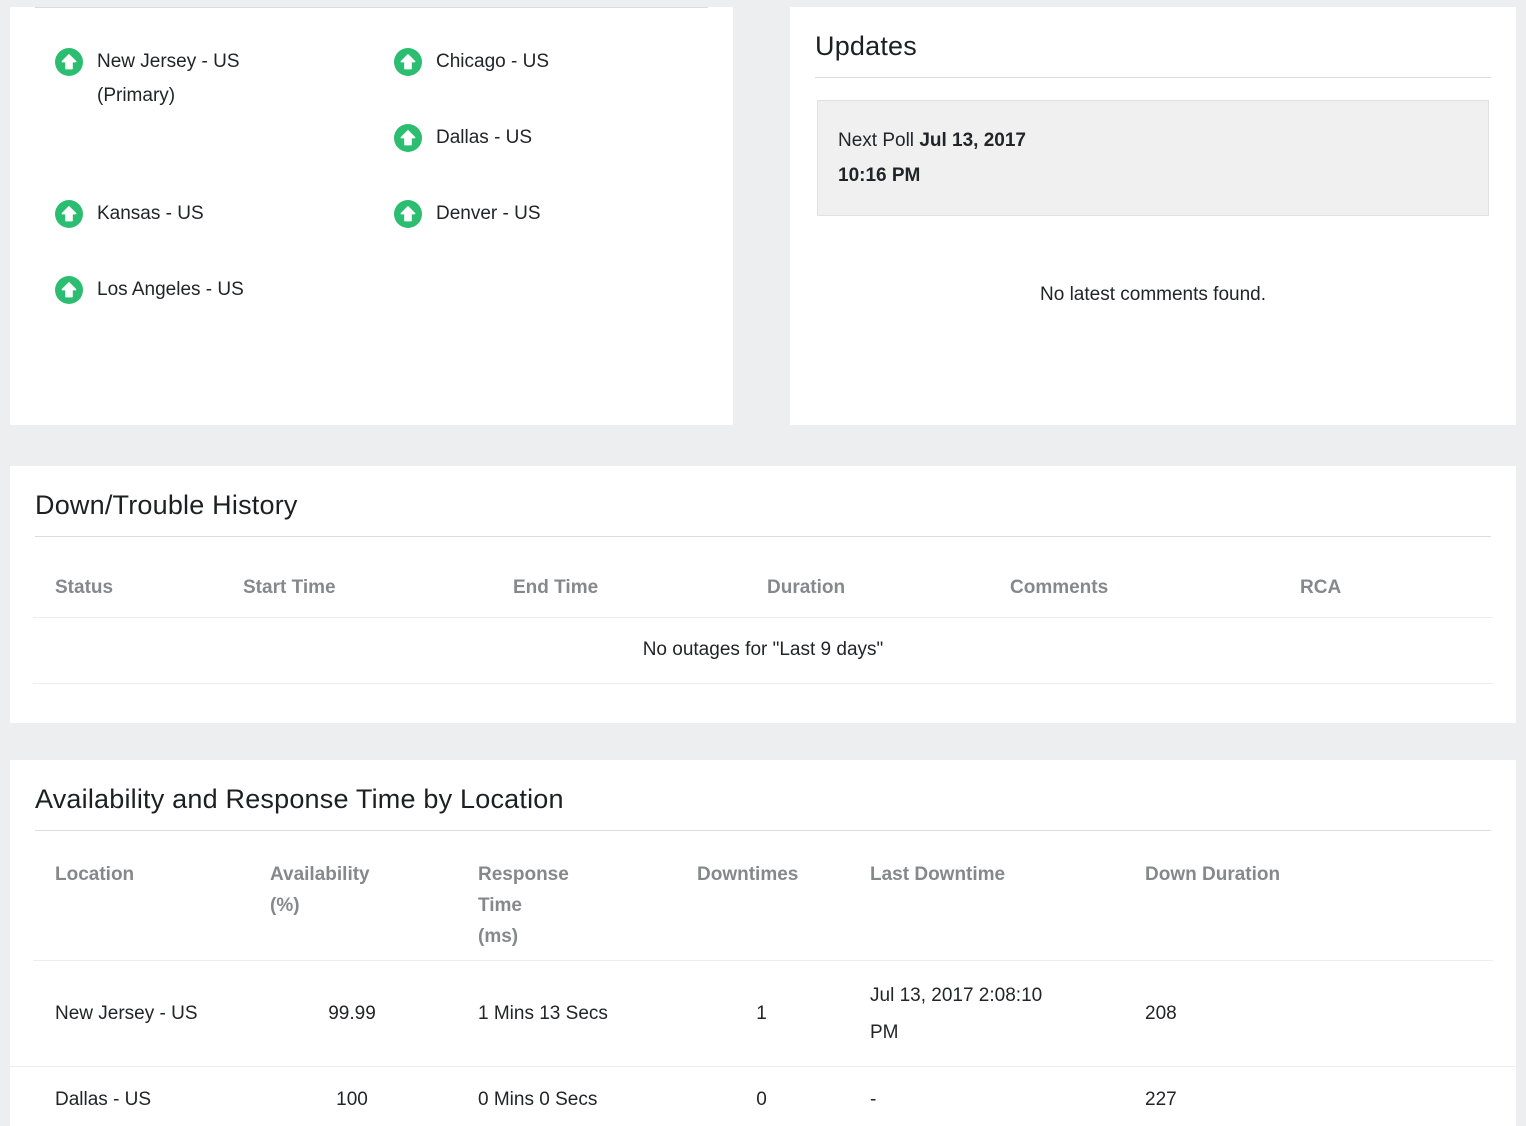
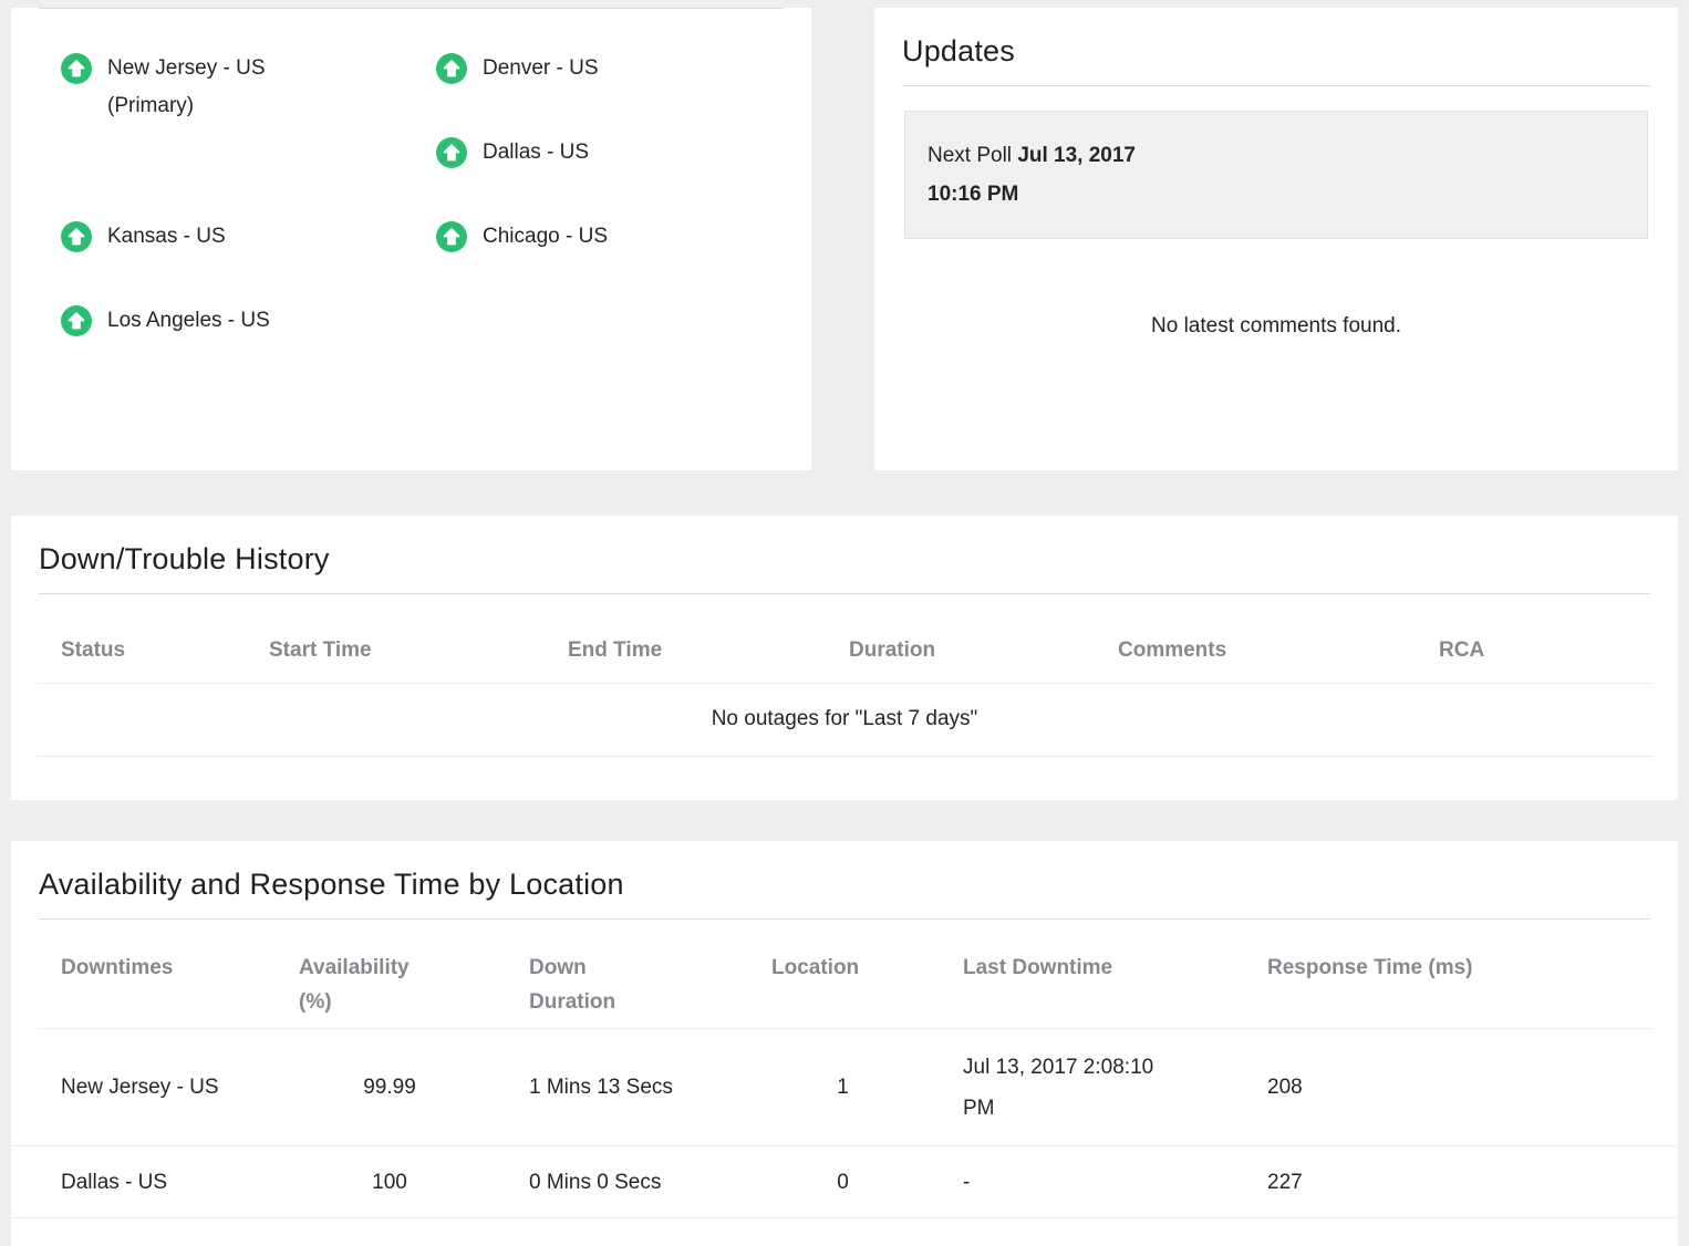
  New Jersey - US
  (Primary)
- Chicago - US
+ Denver - US
  Dallas - US
  Kansas - US
- Denver - US
+ Chicago - US
  Los Angeles - US
  Updates
  Next Poll Jul 13, 2017
  10:16 PM
  No latest comments found.
  Down/Trouble History
  Status
  Start Time
  End Time
  Duration
  Comments
  RCA
- No outages for "Last 9 days"
+ No outages for "Last 7 days"
  Availability and Response Time by Location
- Location
+ Downtimes
  Availability (%)
- Response Time (ms)
+ Down Duration
- Downtimes
+ Location
  Last Downtime
- Down Duration
+ Response Time (ms)
  New Jersey - US
  99.99
  1 Mins 13 Secs
  1
  Jul 13, 2017 2:08:10 PM
  208
  Dallas - US
  100
  0 Mins 0 Secs
  0
  -
  227
